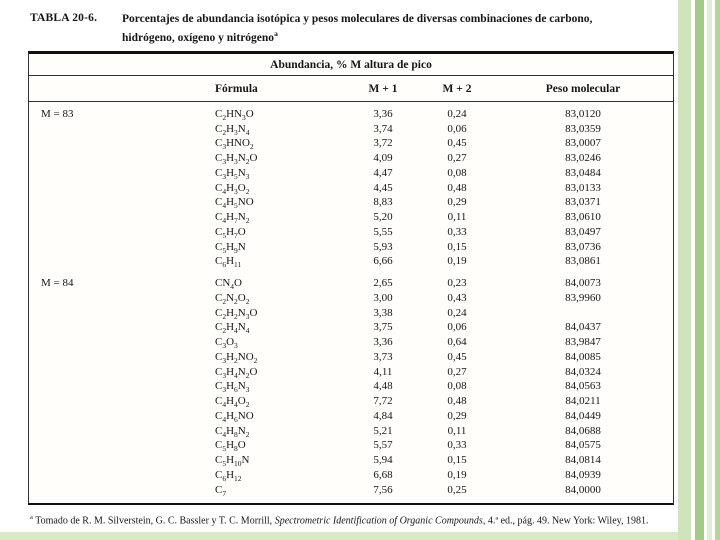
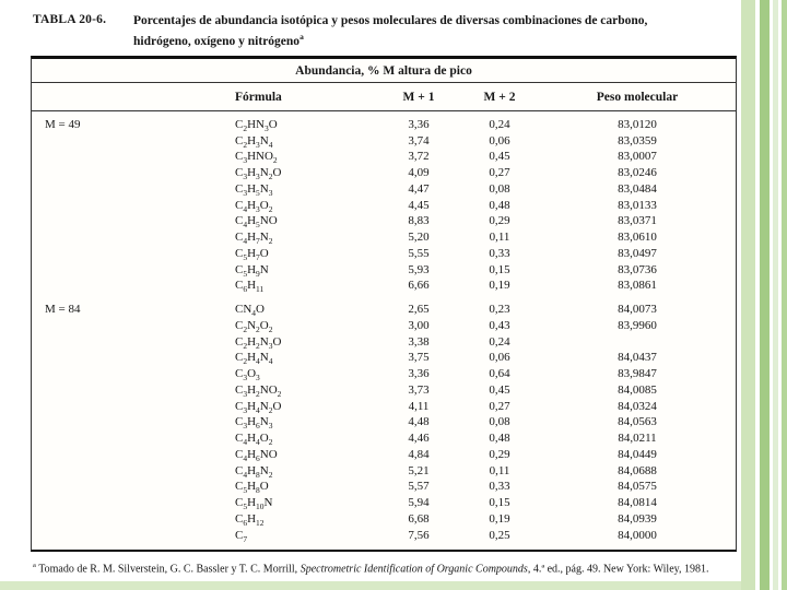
  TABLA 20-6.
  Porcentajes de abundancia isotópica y pesos moleculares de diversas combinaciones de carbono, hidrógeno, oxígeno y nitrógenoa
  Abundancia, % M altura de pico
  Fórmula
  M + 1
  M + 2
  Peso molecular
- M = 83
+ M = 49
  C2HN3O
  3,36
  0,24
  83,0120
  C2H3N4
  3,74
  0,06
  83,0359
  C3HNO2
  3,72
  0,45
  83,0007
  C3H3N2O
  4,09
  0,27
  83,0246
  C3H5N3
  4,47
  0,08
  83,0484
  C4H3O2
  4,45
  0,48
  83,0133
  C4H5NO
  8,83
  0,29
  83,0371
  C4H7N2
  5,20
  0,11
  83,0610
  C5H7O
  5,55
  0,33
  83,0497
  C5H9N
  5,93
  0,15
  83,0736
  C6H11
  6,66
  0,19
  83,0861
  M = 84
  CN4O
  2,65
  0,23
  84,0073
  C2N2O2
  3,00
  0,43
  83,9960
  C2H2N3O
  3,38
  0,24
  C2H4N4
  3,75
  0,06
  84,0437
  C3O3
  3,36
  0,64
  83,9847
  C3H2NO2
  3,73
  0,45
  84,0085
  C3H4N2O
  4,11
  0,27
  84,0324
  C3H6N3
  4,48
  0,08
  84,0563
  C4H4O2
- 7,72
+ 4,46
  0,48
  84,0211
  C4H6NO
  4,84
  0,29
  84,0449
  C4H8N2
  5,21
  0,11
  84,0688
  C5H8O
  5,57
  0,33
  84,0575
  C5H10N
  5,94
  0,15
  84,0814
  C6H12
  6,68
  0,19
  84,0939
  C7
  7,56
  0,25
  84,0000
  Tomado de R. M. Silverstein, G. C. Bassler y T. C. Morrill, Spectrometric Identification of Organic Compounds, 4.ª ed., pág. 49. New York: Wiley, 1981.
